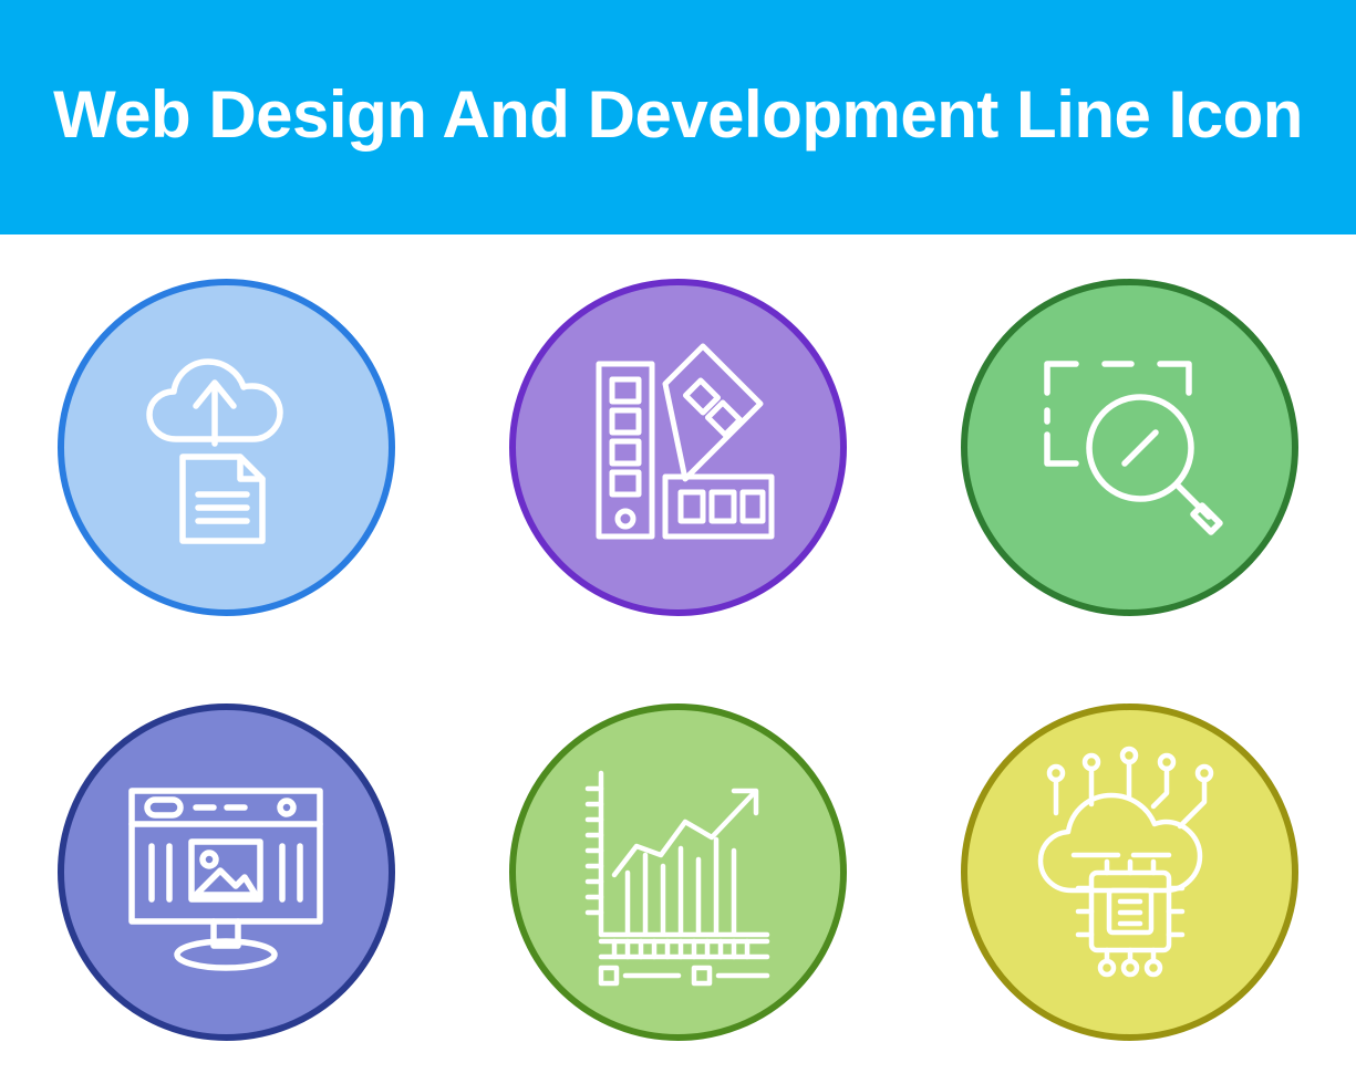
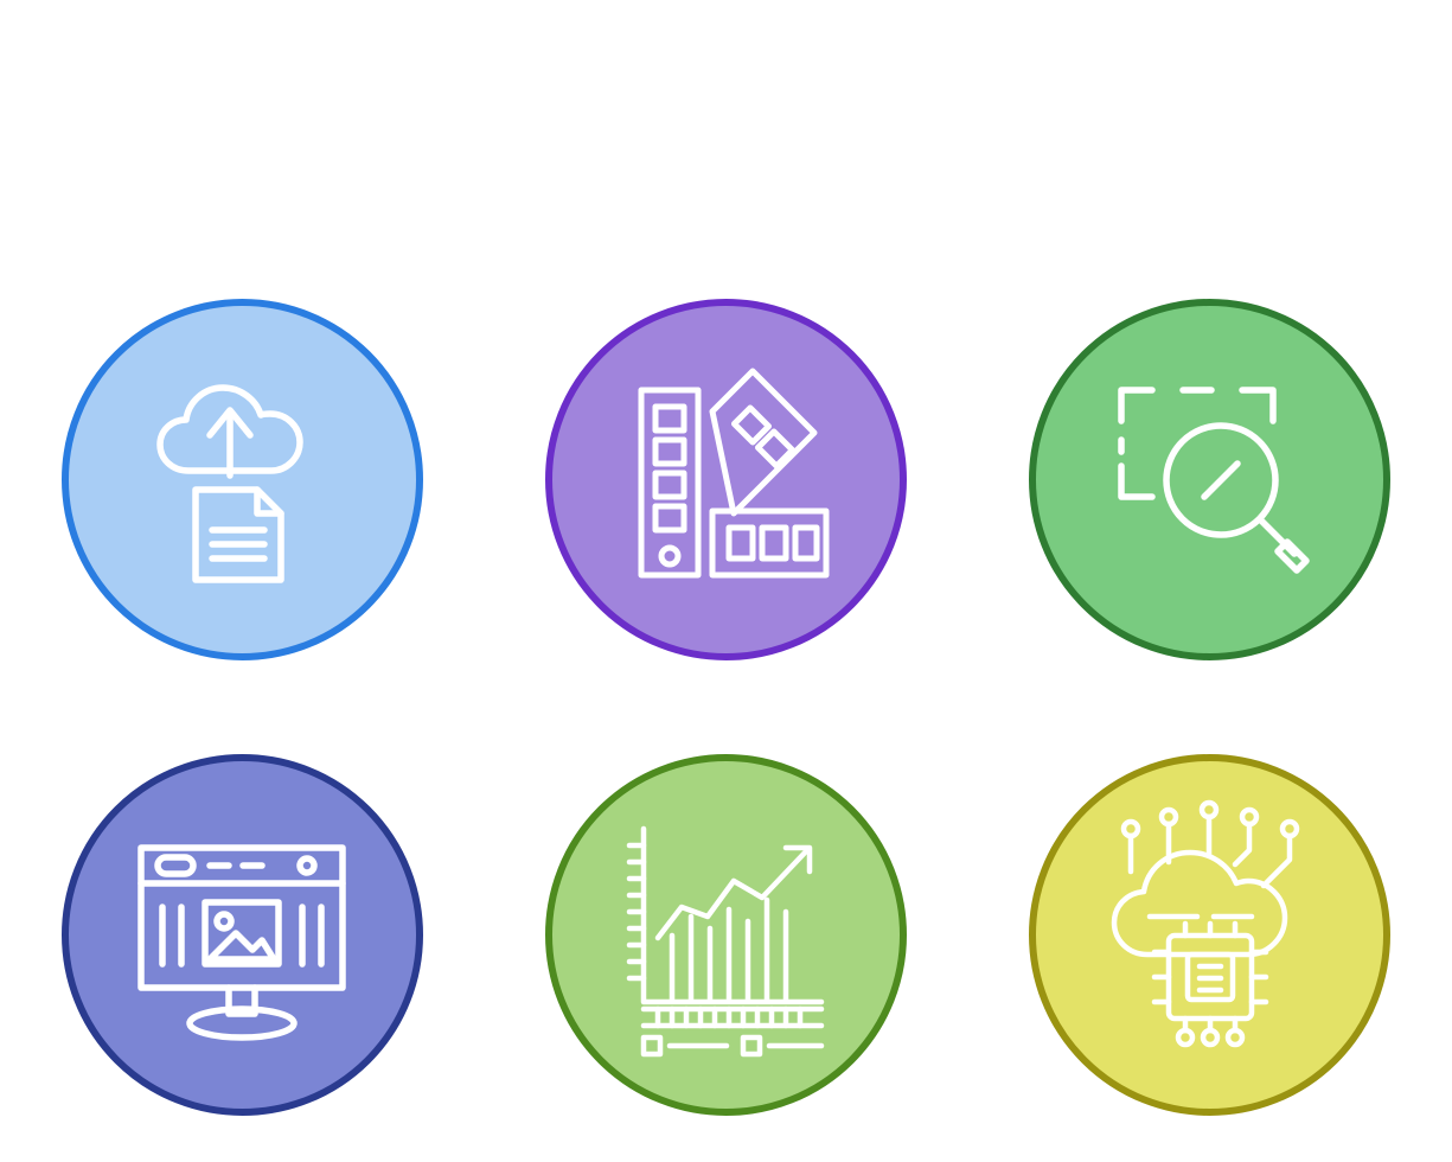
- Web Design And Development Line Icon
